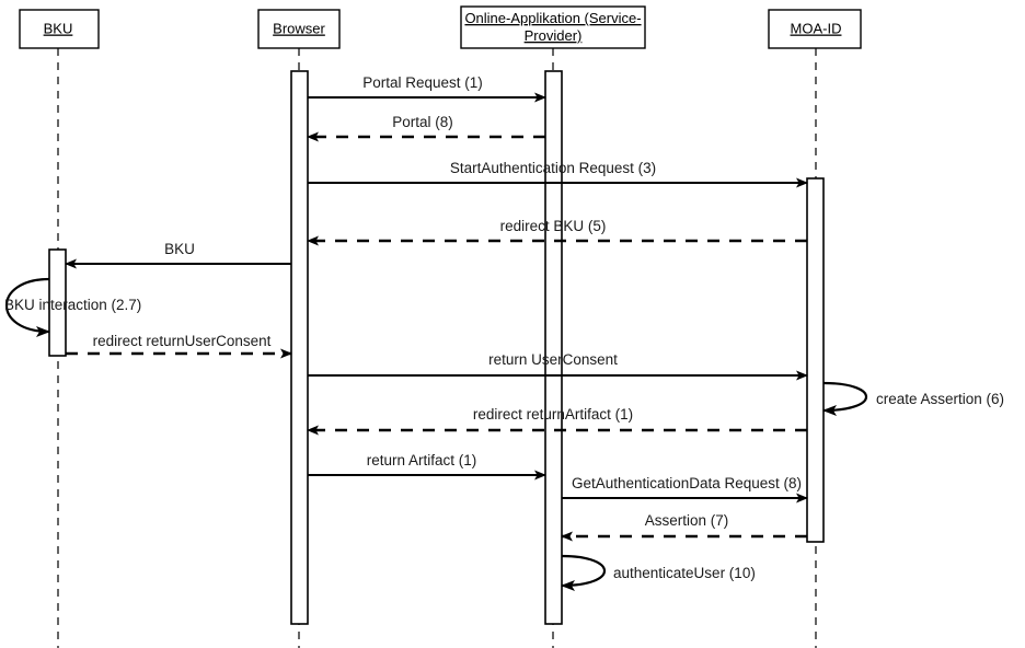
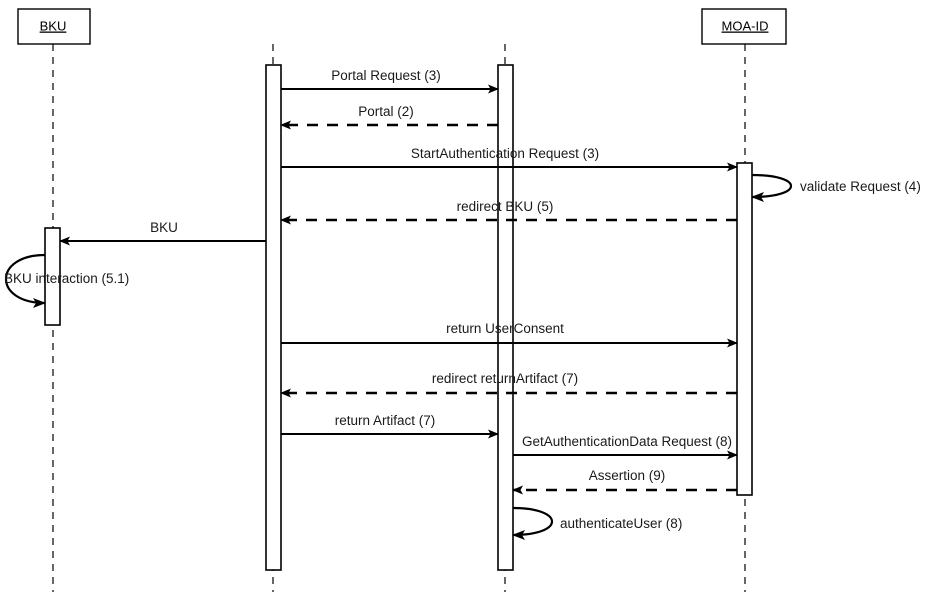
- Portal Request (1)
+ Portal Request (3)
- Portal (8)
+ Portal (2)
  StartAuthentication Request (3)
+ validate Request (4)
  redirect BKU (5)
  BKU
- BKU interaction (2.7)
+ BKU interaction (5.1)
- redirect returnUserConsent
  return UserConsent
- create Assertion (6)
- redirect returnArtifact (1)
+ redirect returnArtifact (7)
- return Artifact (1)
+ return Artifact (7)
  GetAuthenticationData Request (8)
- Assertion (7)
+ Assertion (9)
- authenticateUser (10)
+ authenticateUser (8)
  BKU
- Browser
- Online-Applikation (Service-
- Provider)
  MOA-ID
